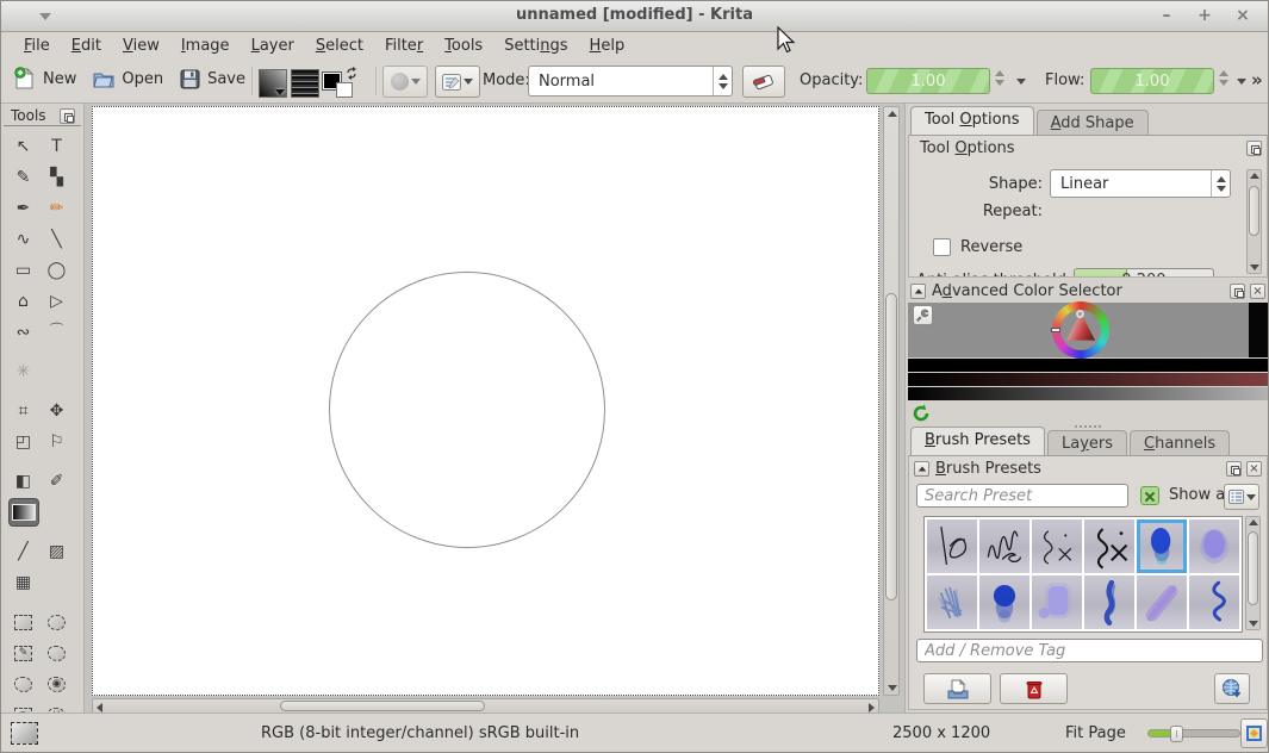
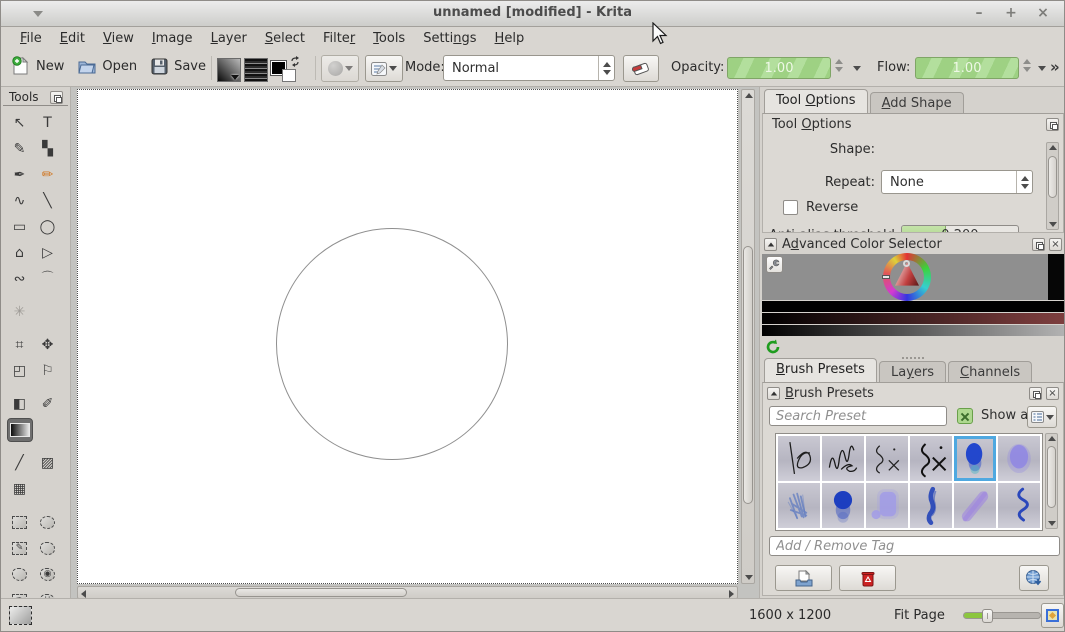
  unnamed [modified] - Krita
  –
  +
  ×
  File
  Edit
  View
  Image
  Layer
  Select
  Filter
  Tools
  Settings
  Help
  New
  Open
  Save
  Mode
  Normal
  Opacity:
  1.00
  Flow:
  1.00
  »
  Tools
  ↖
  T
  ✎
  ▚
  ✒
  ✏
  ∿
  ╲
  ▭
  ◯
  ⌂
  ▷
  ∾
  ⌒
  ✳
  ⌗
  ✥
  ◰
  ⚐
  ◧
  ✐
  ╱
  ▨
  ▦
  ✎
  ◉
  Tool Options
  Add Shape
  Tool Options
  Shape:
- Linear
  Repeat:
+ None
  Reverse
  Advanced Color Selector
  ×
  Brush Presets
  Layers
  Channels
  Brush Presets
  ×
  Search Preset
  Show a
  Add / Remove Tag
- RGB (8-bit integer/channel) sRGB built-in
- 2500 x 1200
+ 1600 x 1200
  Fit Page
